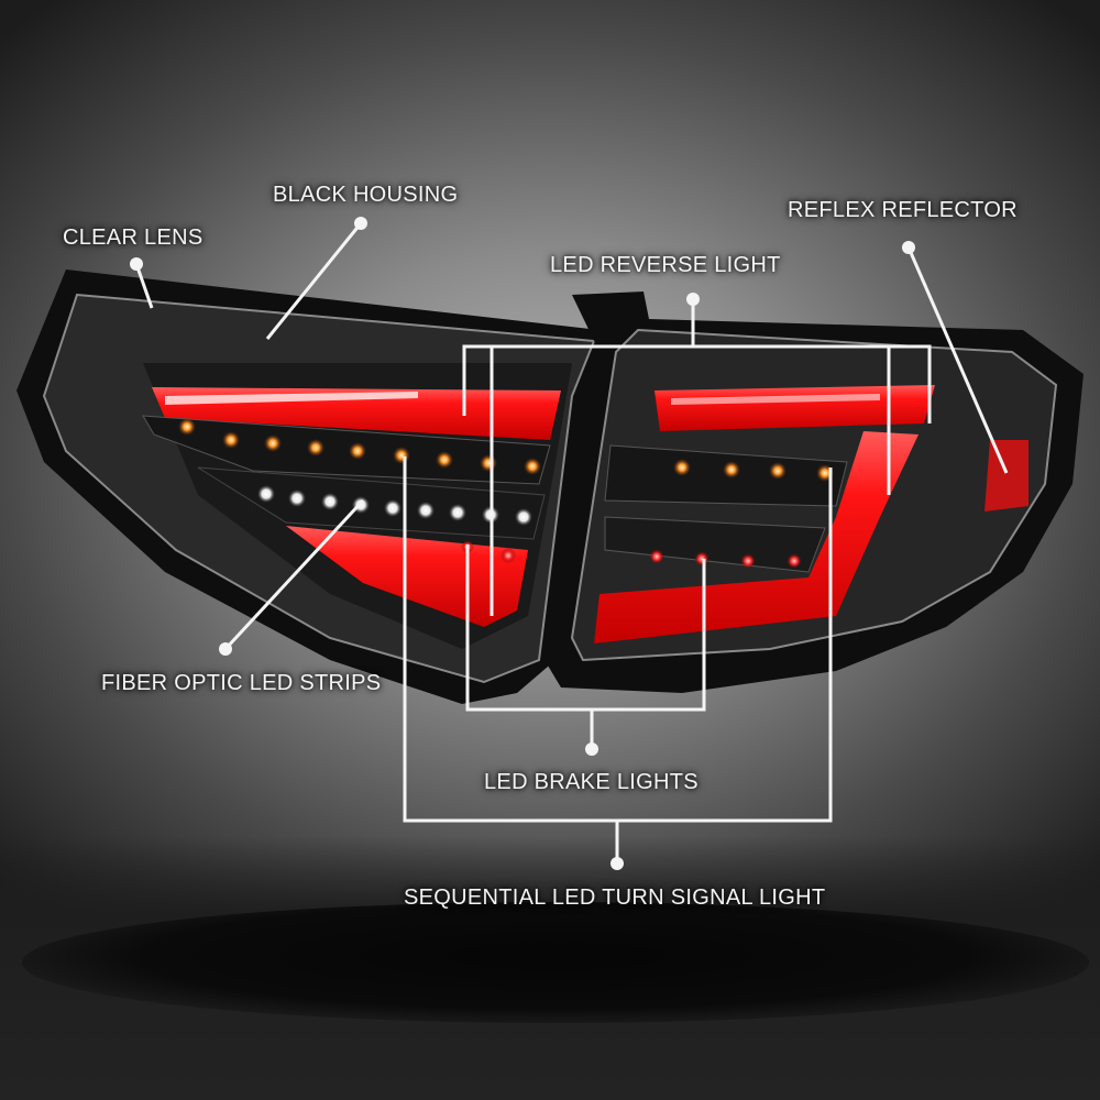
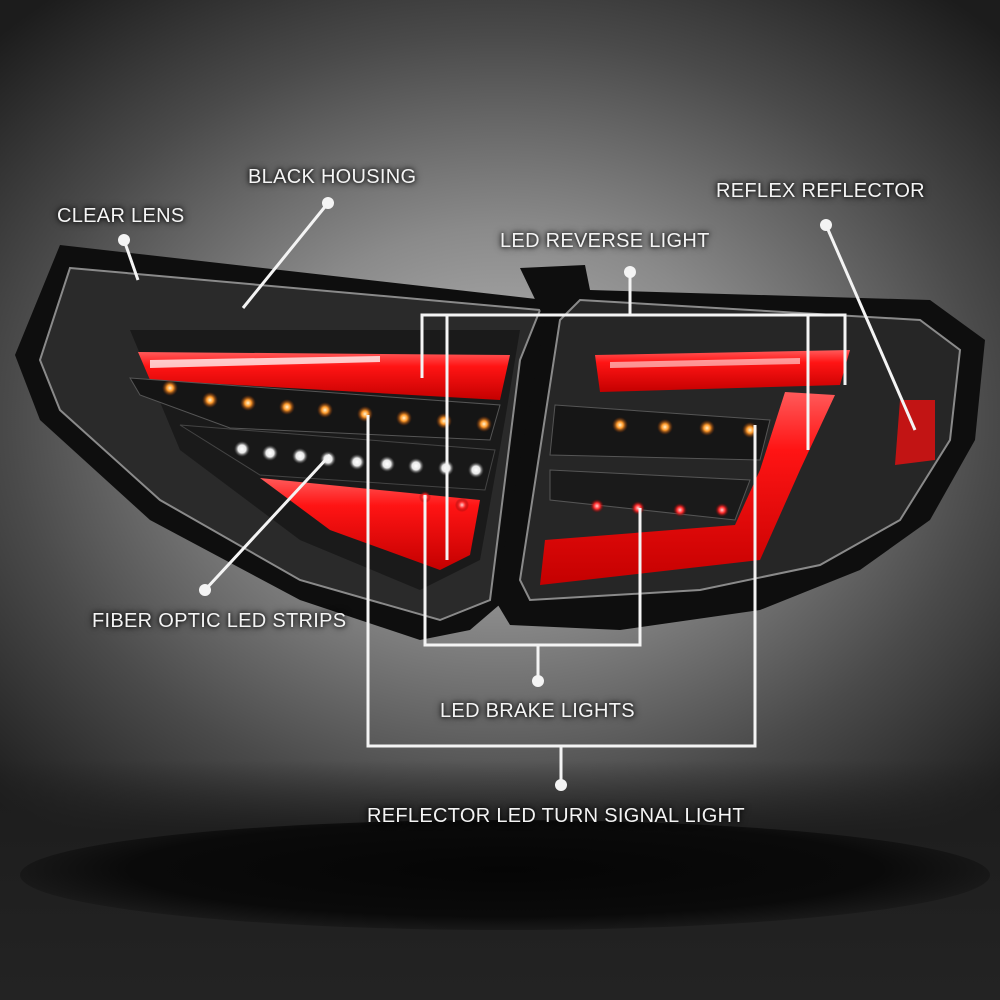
  CLEAR LENS
  BLACK HOUSING
  LED REVERSE LIGHT
  REFLEX REFLECTOR
  FIBER OPTIC LED STRIPS
  LED BRAKE LIGHTS
- SEQUENTIAL LED TURN SIGNAL LIGHT
+ REFLECTOR LED TURN SIGNAL LIGHT
